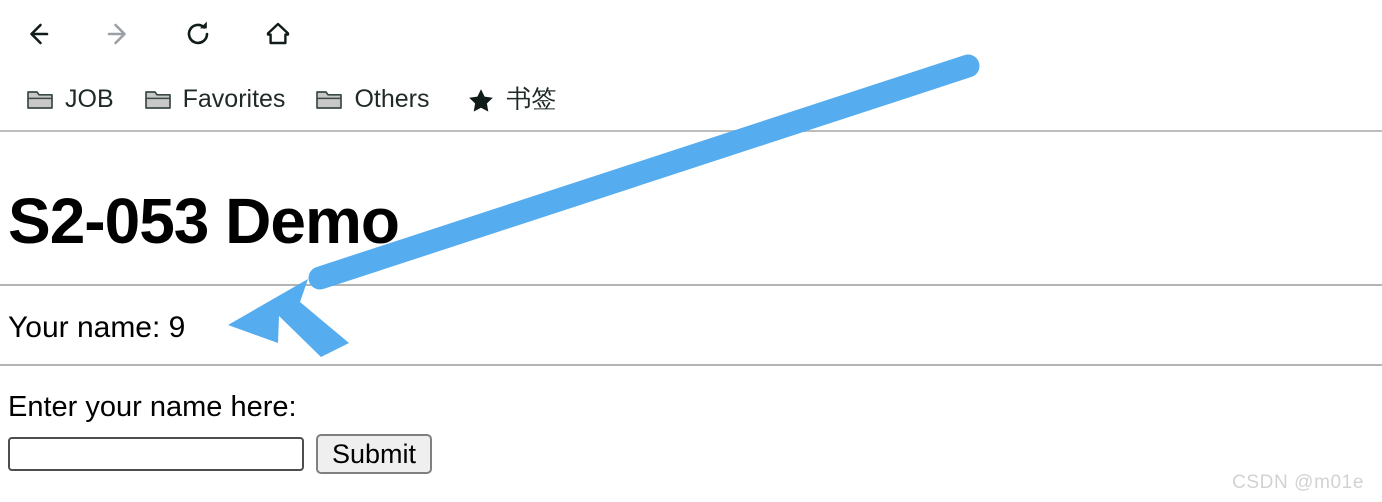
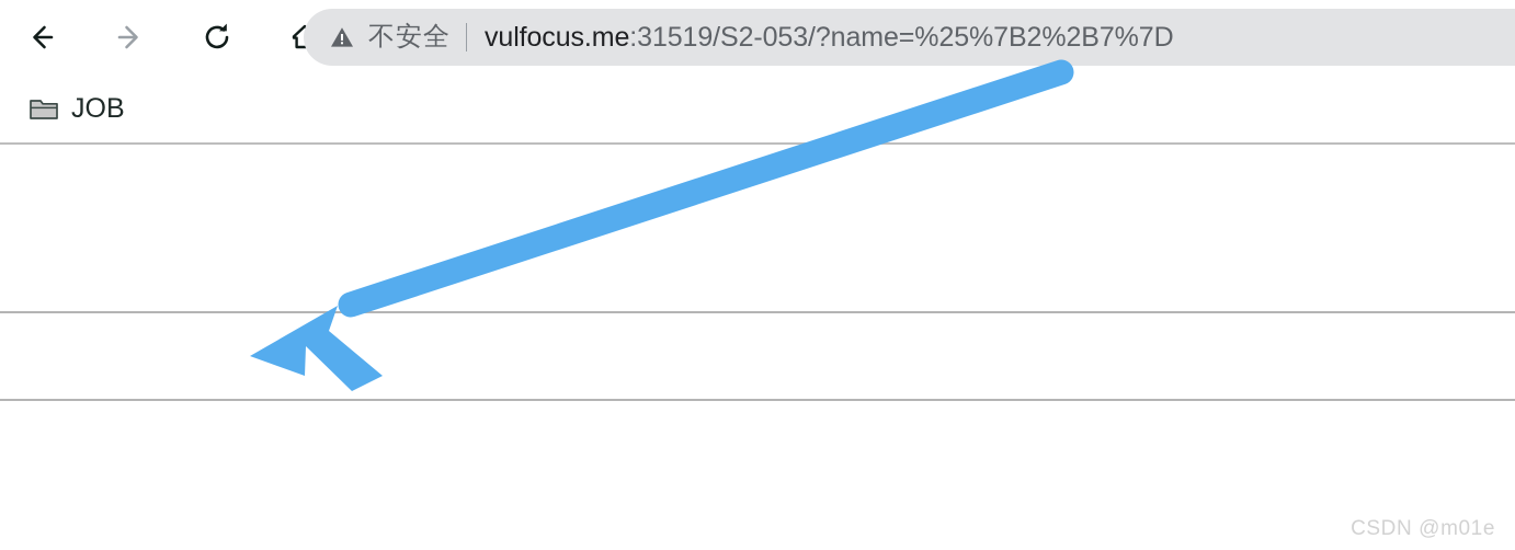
+ 不安全
+ vulfocus.me:31519/S2-053/?name=%25%7B2%2B7%7D
  JOB
- Favorites
- Others
- 书签
- S2-053 Demo
- Your name: 9
- Enter your name here:
- Submit
  CSDN @m01e
